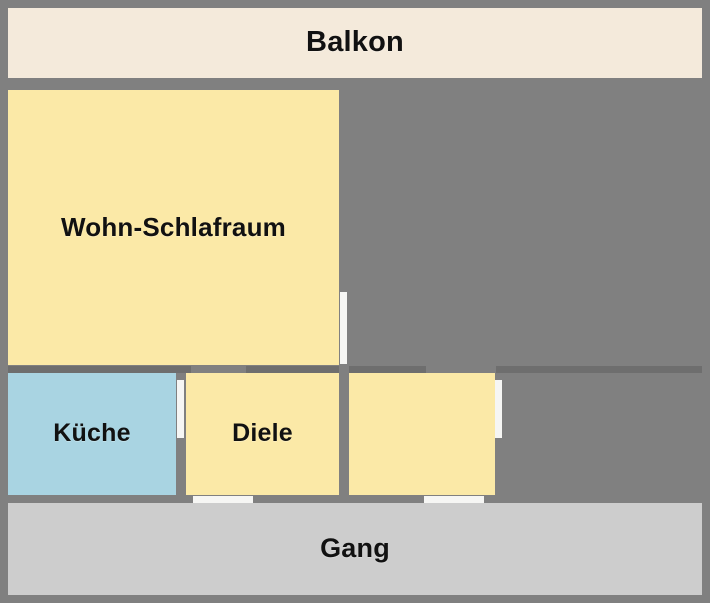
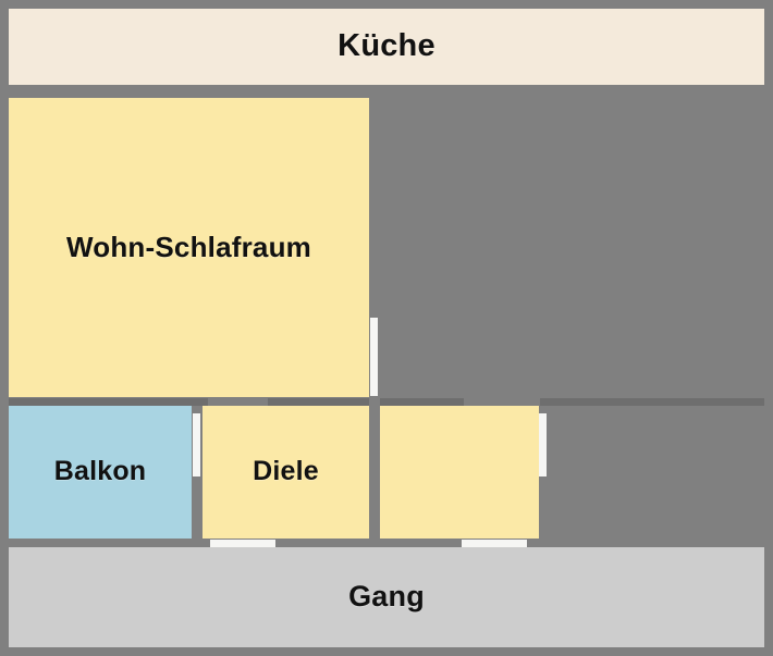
- Balkon
+ Küche
  Wohn-Schlafraum
- Küche
+ Balkon
  Diele
  Gang
